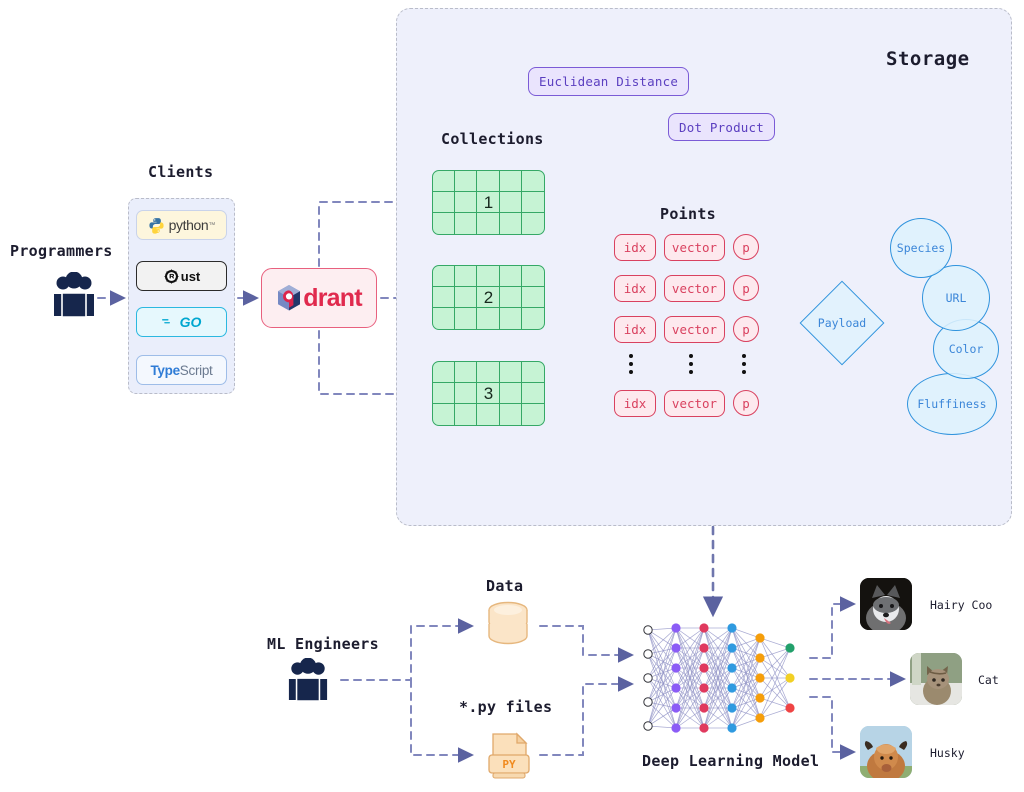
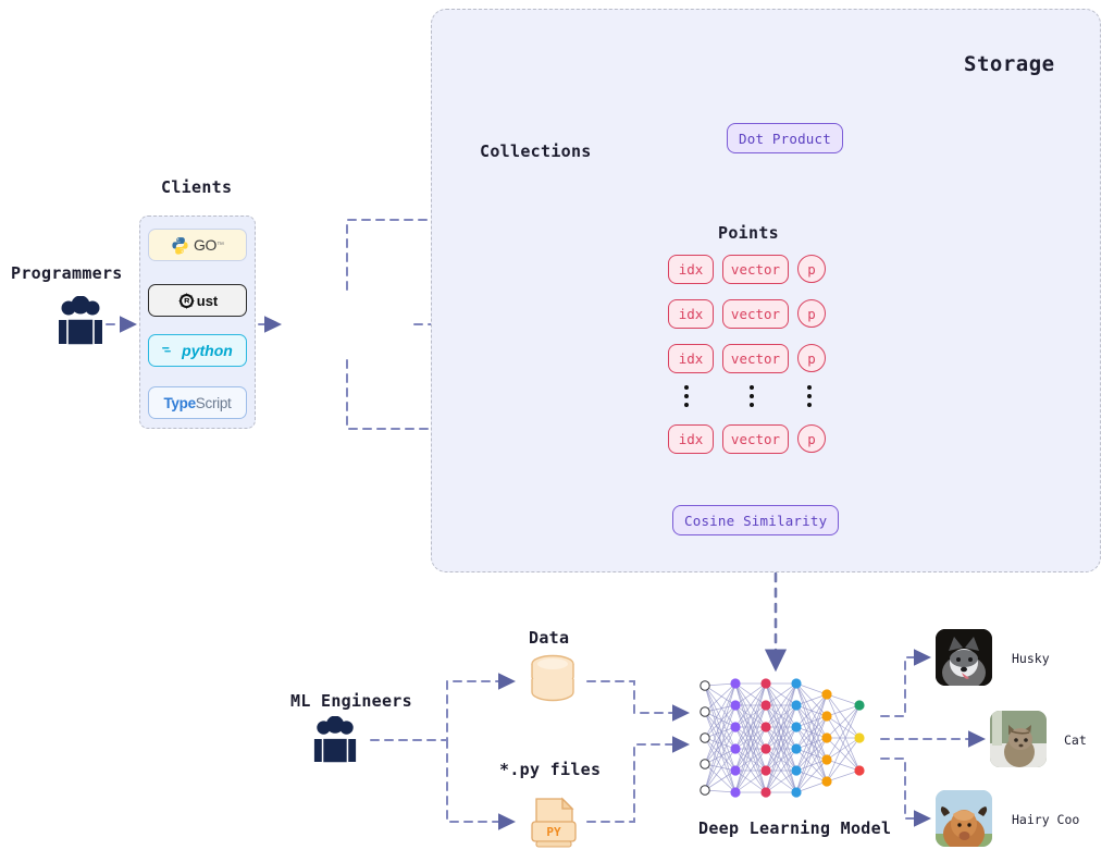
  Storage
  Programmers
  Clients
- python
+ GO
  ust
- GO
+ python
  Type
  Script
- drant
  Collections
- 1
- 2
- 3
- Euclidean Distance
  Dot Product
+ Cosine Similarity
  Points
  idx
  vector
  p
  idx
  vector
  p
  idx
  vector
  p
  idx
  vector
  p
- Payload
- Fluffiness
- Color
- URL
- Species
  ML Engineers
  Data
  *.py files
  PY
  Deep Learning Model
- Hairy Coo
+ Husky
  Cat
- Husky
+ Hairy Coo
